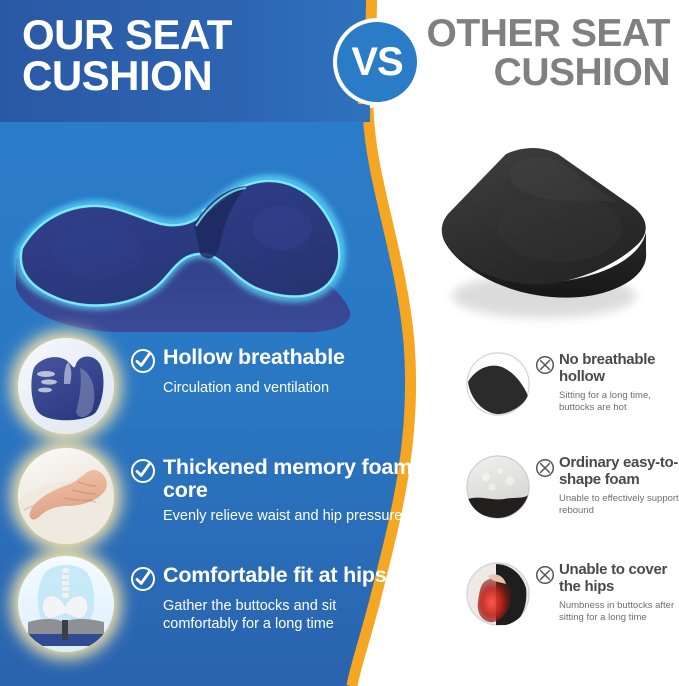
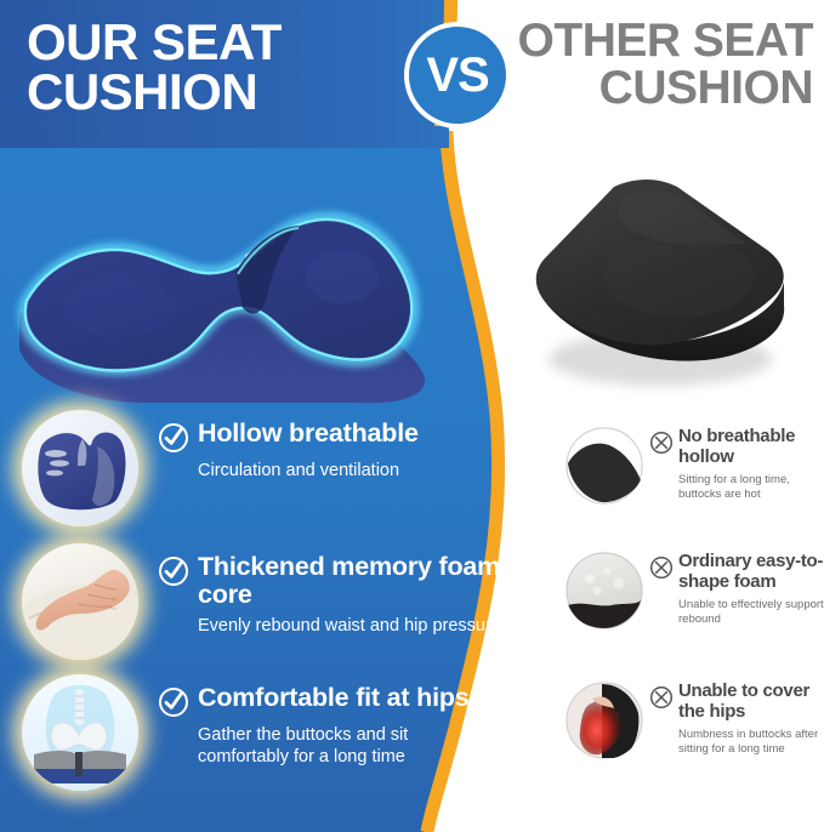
  OUR SEAT
  CUSHION
  VS
  OTHER SEAT
  CUSHION
  Hollow breathable
  Circulation and ventilation
  Thickened memory foam core
- Evenly relieve waist and hip pressure
+ Evenly rebound waist and hip pressure
  Comfortable fit at hips
  Gather the buttocks and sit comfortably for a long time
  No breathable hollow
  Sitting for a long time, buttocks are hot
  Ordinary easy-to-shape foam
  Unable to effectively support rebound
  Unable to cover the hips
  Numbness in buttocks after sitting for a long time
